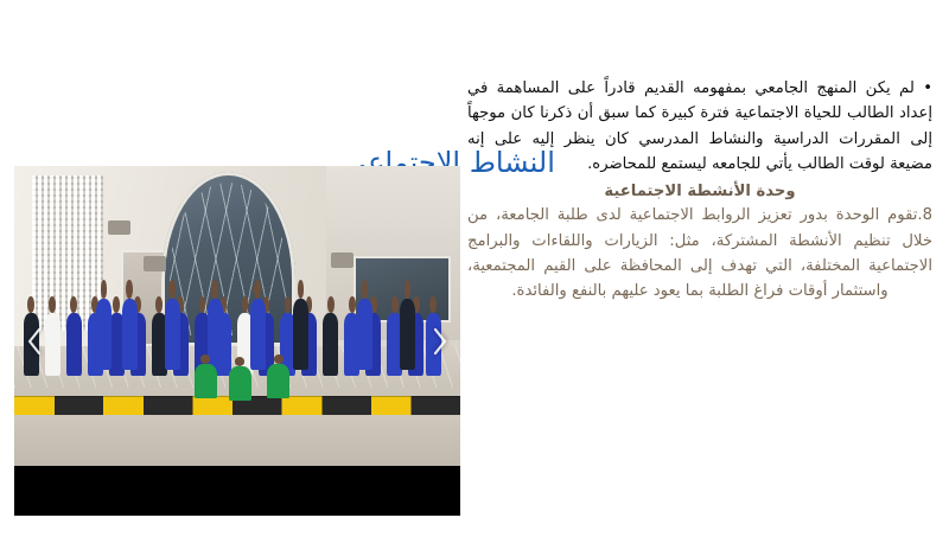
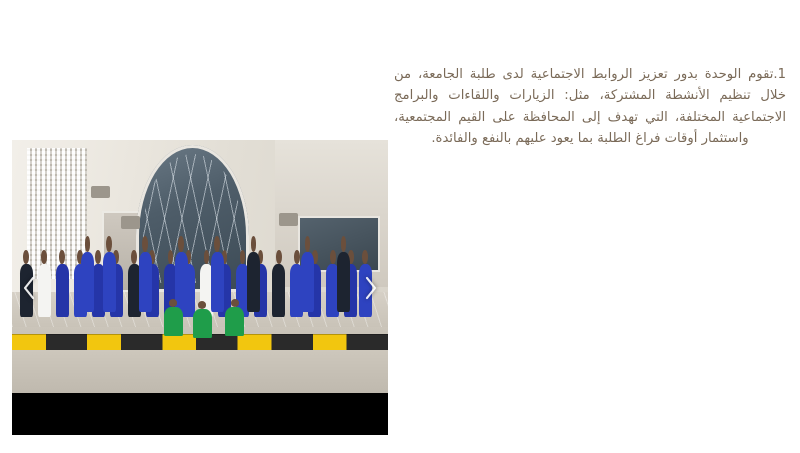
- النشاط الاجتماعي
- • لم يكن المنهج الجامعي بمفهومه القديم قادراً على المساهمة في إعداد الطالب للحياة الاجتماعية فترة كبيرة كما سبق أن ذكرنا كان موجهاً إلى المقررات الدراسية والنشاط المدرسي كان ينظر إليه على إنه مضيعة لوقت الطالب يأتي للجامعه ليستمع للمحاضره.
- وحدة الأنشطة الاجتماعية
- 8.تقوم الوحدة بدور تعزيز الروابط الاجتماعية لدى طلبة الجامعة، من خلال تنظيم الأنشطة المشتركة، مثل: الزيارات واللقاءات والبرامج الاجتماعية المختلفة، التي تهدف إلى المحافظة على القيم المجتمعية، واستثمار أوقات فراغ الطلبة بما يعود عليهم بالنفع والفائدة.
+ 1.تقوم الوحدة بدور تعزيز الروابط الاجتماعية لدى طلبة الجامعة، من خلال تنظيم الأنشطة المشتركة، مثل: الزيارات واللقاءات والبرامج الاجتماعية المختلفة، التي تهدف إلى المحافظة على القيم المجتمعية، واستثمار أوقات فراغ الطلبة بما يعود عليهم بالنفع والفائدة.
